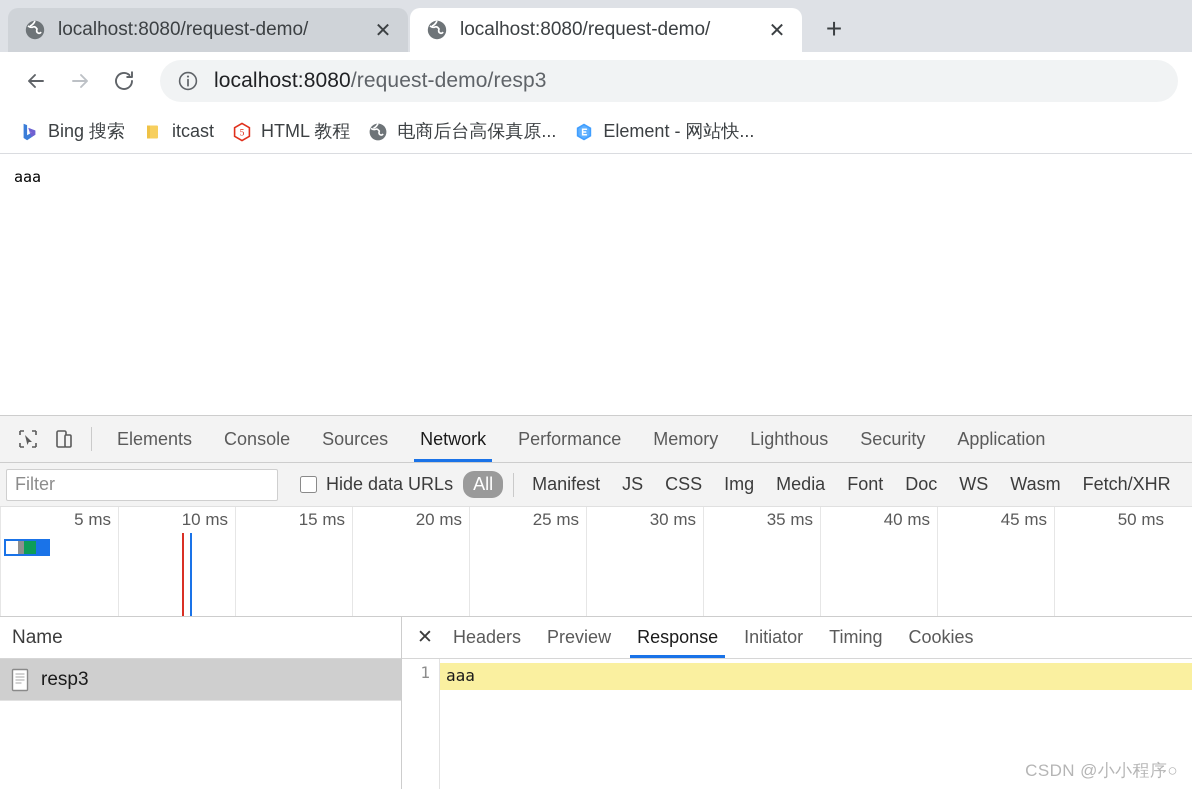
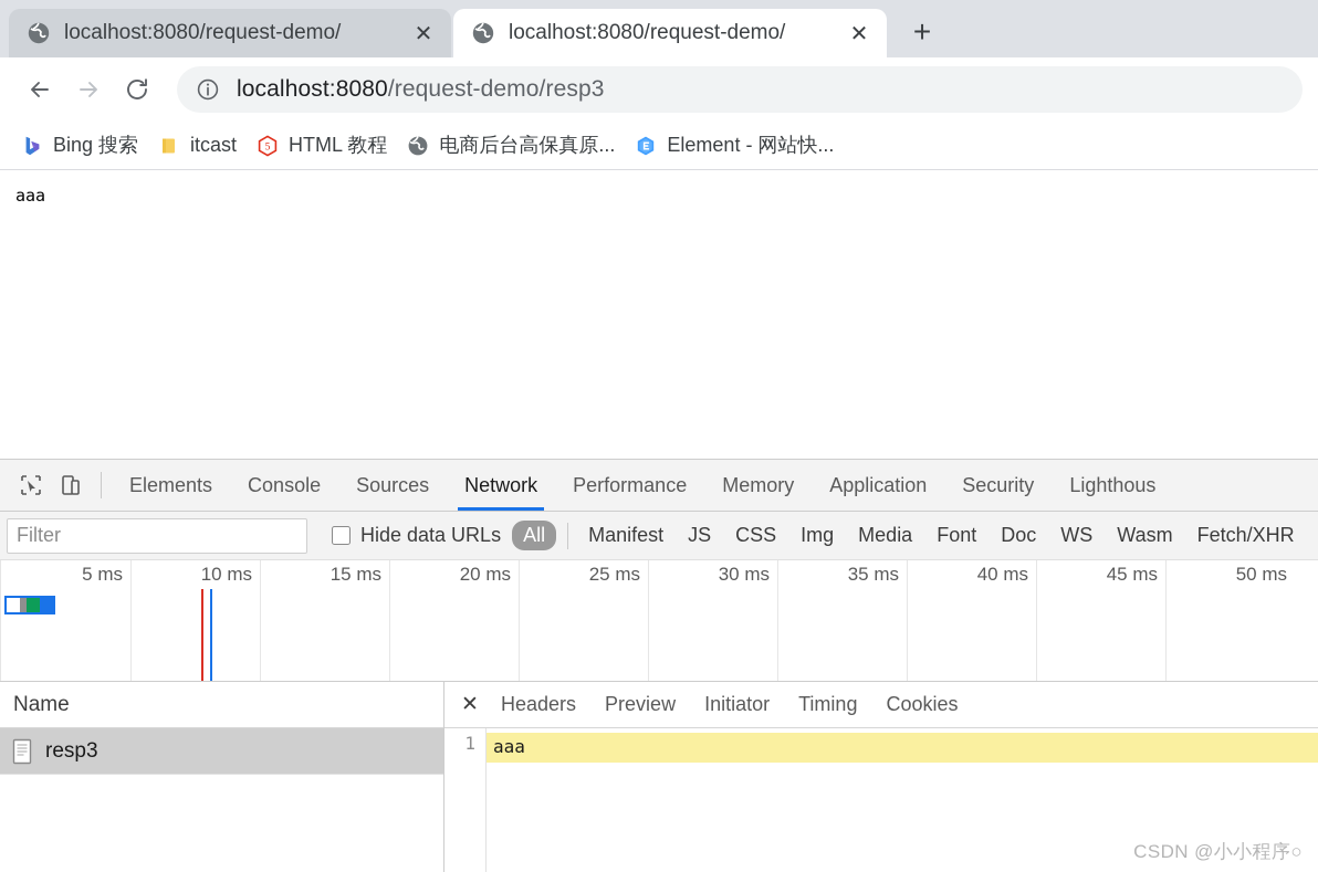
  localhost:8080/request-demo/
  ✕
  localhost:8080/request-demo/
  ✕
  +
  localhost:8080/request-demo/resp3
  Bing 搜索
  itcast
  5
  HTML 教程
  电商后台高保真原...
  Element - 网站快...
  aaa
  Elements
  Console
  Sources
  Network
  Performance
  Memory
- Lighthous
+ Application
  Security
- Application
+ Lighthous
  Filter
  Hide data URLs
  All
  Manifest
  JS
  CSS
  Img
  Media
  Font
  Doc
  WS
  Wasm
  Fetch/XHR
  5 ms
  10 ms
  15 ms
  20 ms
  25 ms
  30 ms
  35 ms
  40 ms
  45 ms
  50 ms
  Name
  resp3
  ✕
  Headers
  Preview
- Response
  Initiator
  Timing
  Cookies
  1
  aaa
  CSDN @小小程序○
